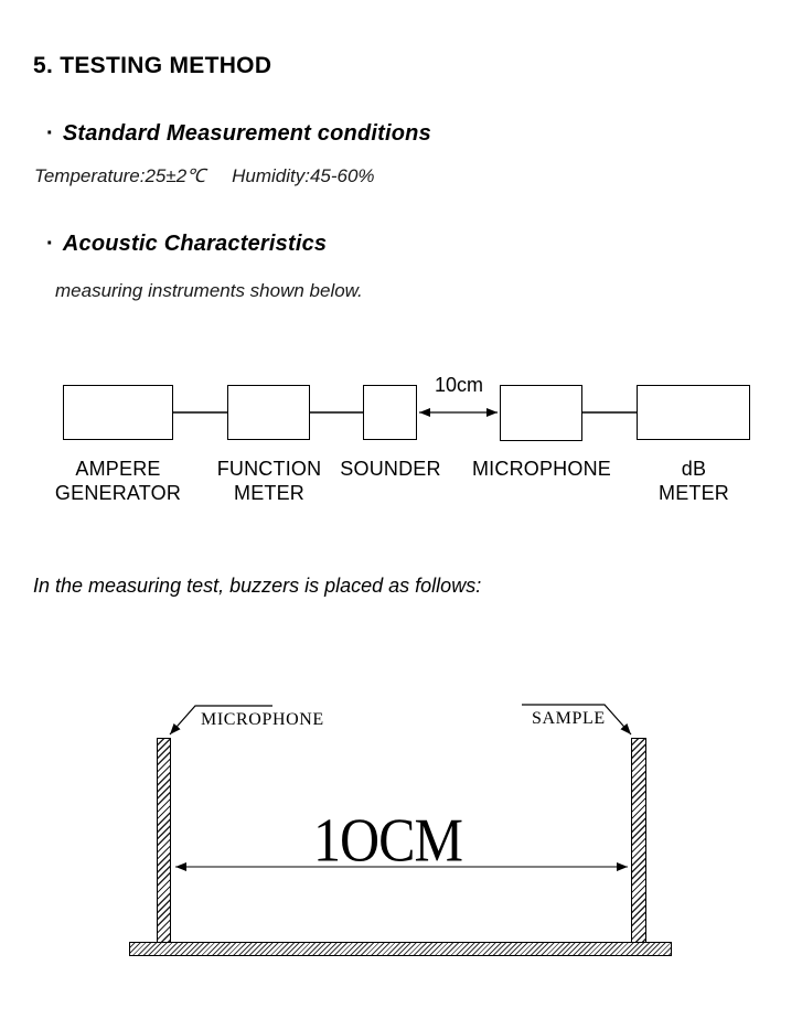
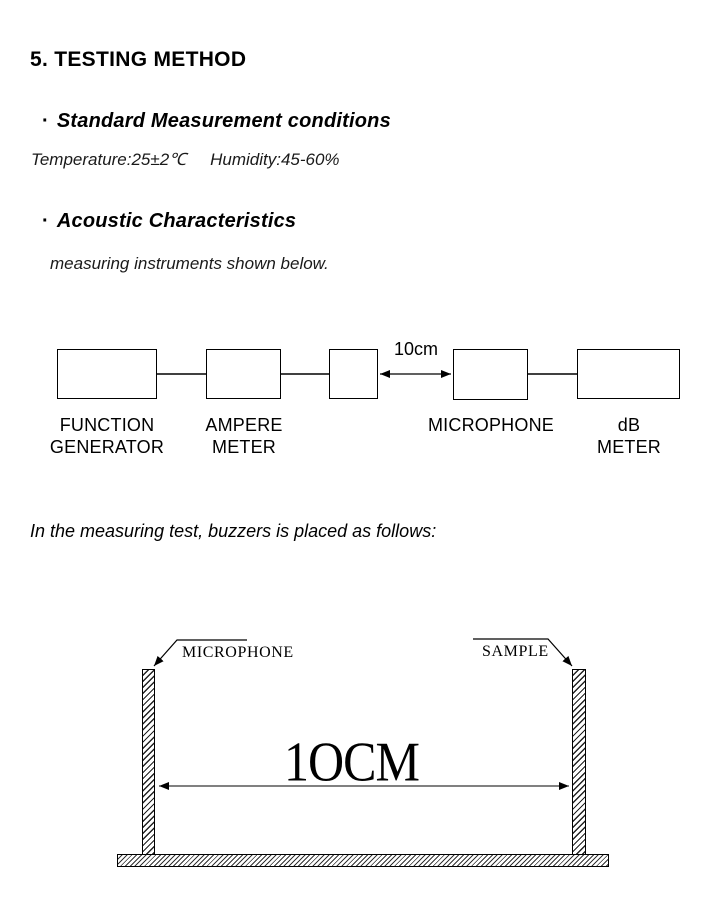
  5. TESTING METHOD
  · Standard Measurement conditions
  Temperature:25±2℃ Humidity:45-60%
  · Acoustic Characteristics
  measuring instruments shown below.
  In the measuring test, buzzers is placed as follows:
  10cm
- AMPERE
+ FUNCTION
  GENERATOR
- FUNCTION
+ AMPERE
  METER
- SOUNDER
  MICROPHONE
  dB
  METER
  MICROPHONE
  SAMPLE
  1OCM
